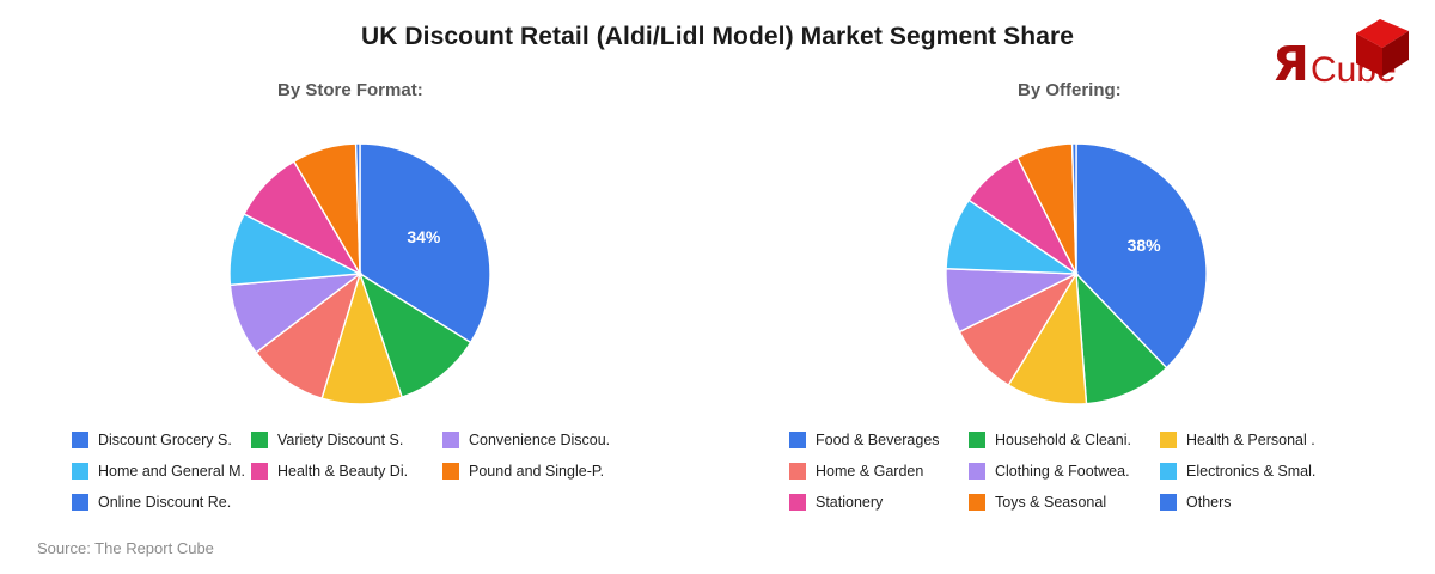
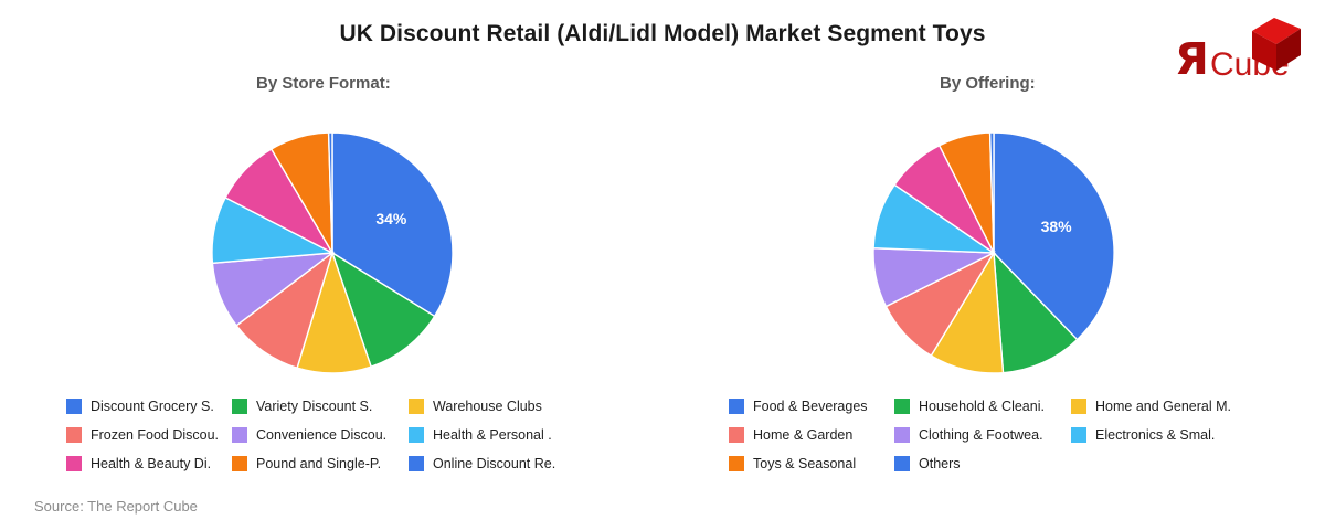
- UK Discount Retail (Aldi/Lidl Model) Market Segment Share
+ UK Discount Retail (Aldi/Lidl Model) Market Segment Toys
  Я
  Cub
  By Store Format:
  By Offering:
  34%
  38%
  Discount Grocery S.
  Variety Discount S.
+ Warehouse Clubs
+ Frozen Food Discou.
  Convenience Discou.
- Home and General M.
+ Health & Personal .
  Health & Beauty Di.
  Pound and Single-P.
  Online Discount Re.
  Food & Beverages
  Household & Cleani.
- Health & Personal .
+ Home and General M.
  Home & Garden
  Clothing & Footwea.
  Electronics & Smal.
- Stationery
  Toys & Seasonal
  Others
  Source: The Report Cube
